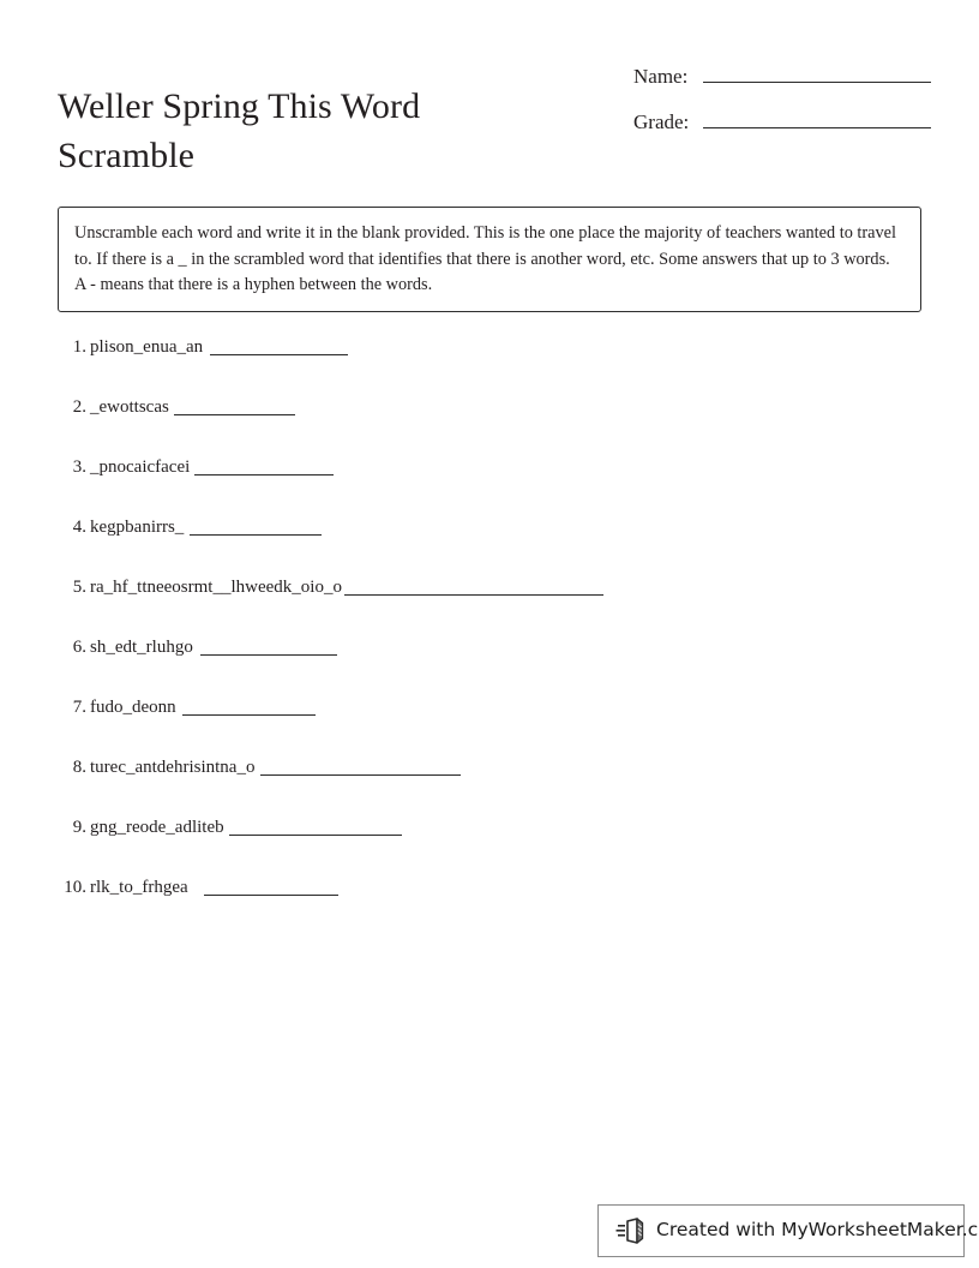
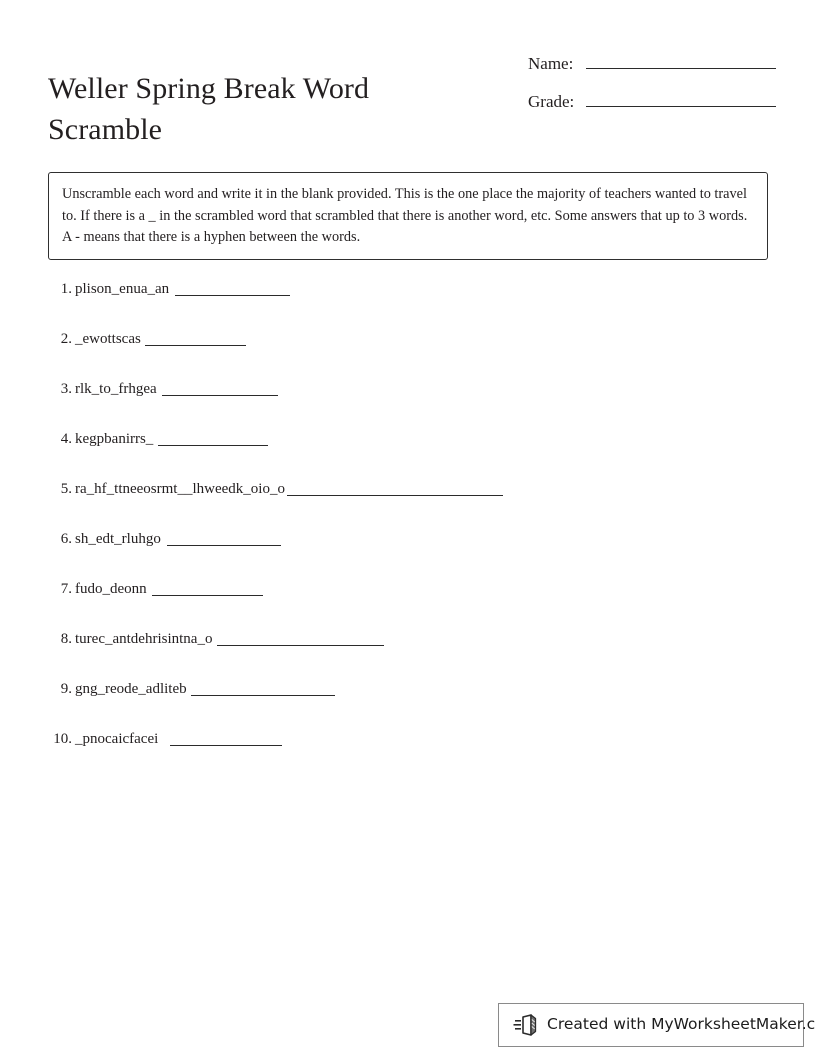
- Weller Spring This Word Scramble
+ Weller Spring Break Word Scramble
  Name:
  Grade:
- Unscramble each word and write it in the blank provided. This is the one place the majority of teachers wanted to travel to. If there is a _ in the scrambled word that identifies that there is another word, etc. Some answers that up to 3 words. A - means that there is a hyphen between the words.
+ Unscramble each word and write it in the blank provided. This is the one place the majority of teachers wanted to travel to. If there is a _ in the scrambled word that scrambled that there is another word, etc. Some answers that up to 3 words. A - means that there is a hyphen between the words.
  1.
  plison_enua_an
  2.
  _ewottscas
  3.
- _pnocaicfacei
+ rlk_to_frhgea
  4.
  kegpbanirrs_
  5.
  ra_hf_ttneeosrmt__lhweedk_oio_o
  6.
  sh_edt_rluhgo
  7.
  fudo_deonn
  8.
  turec_antdehrisintna_o
  9.
  gng_reode_adliteb
  10.
- rlk_to_frhgea
+ _pnocaicfacei
  Created with MyWorksheetMaker.c
